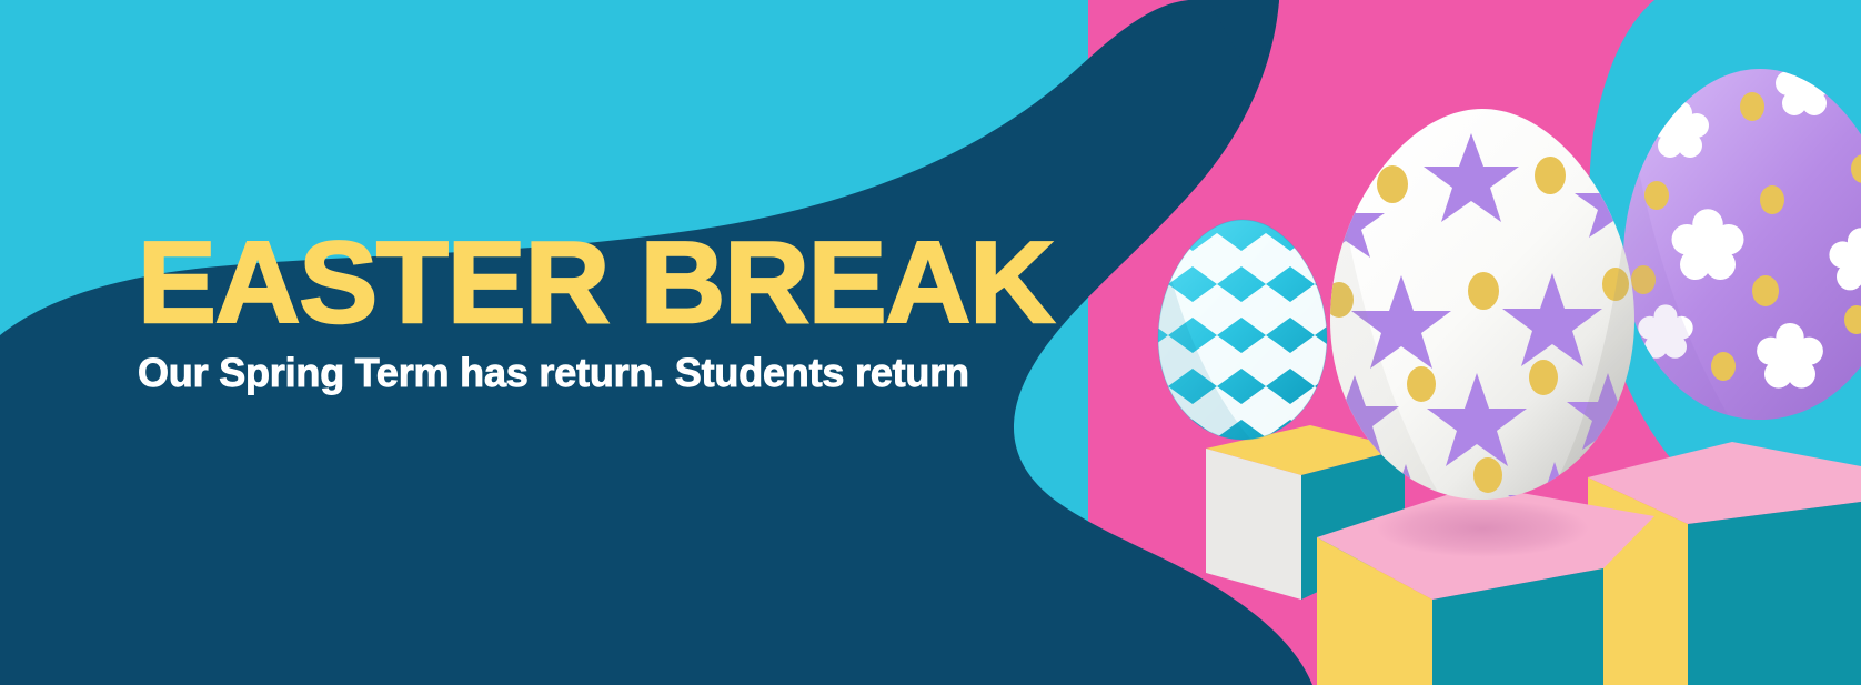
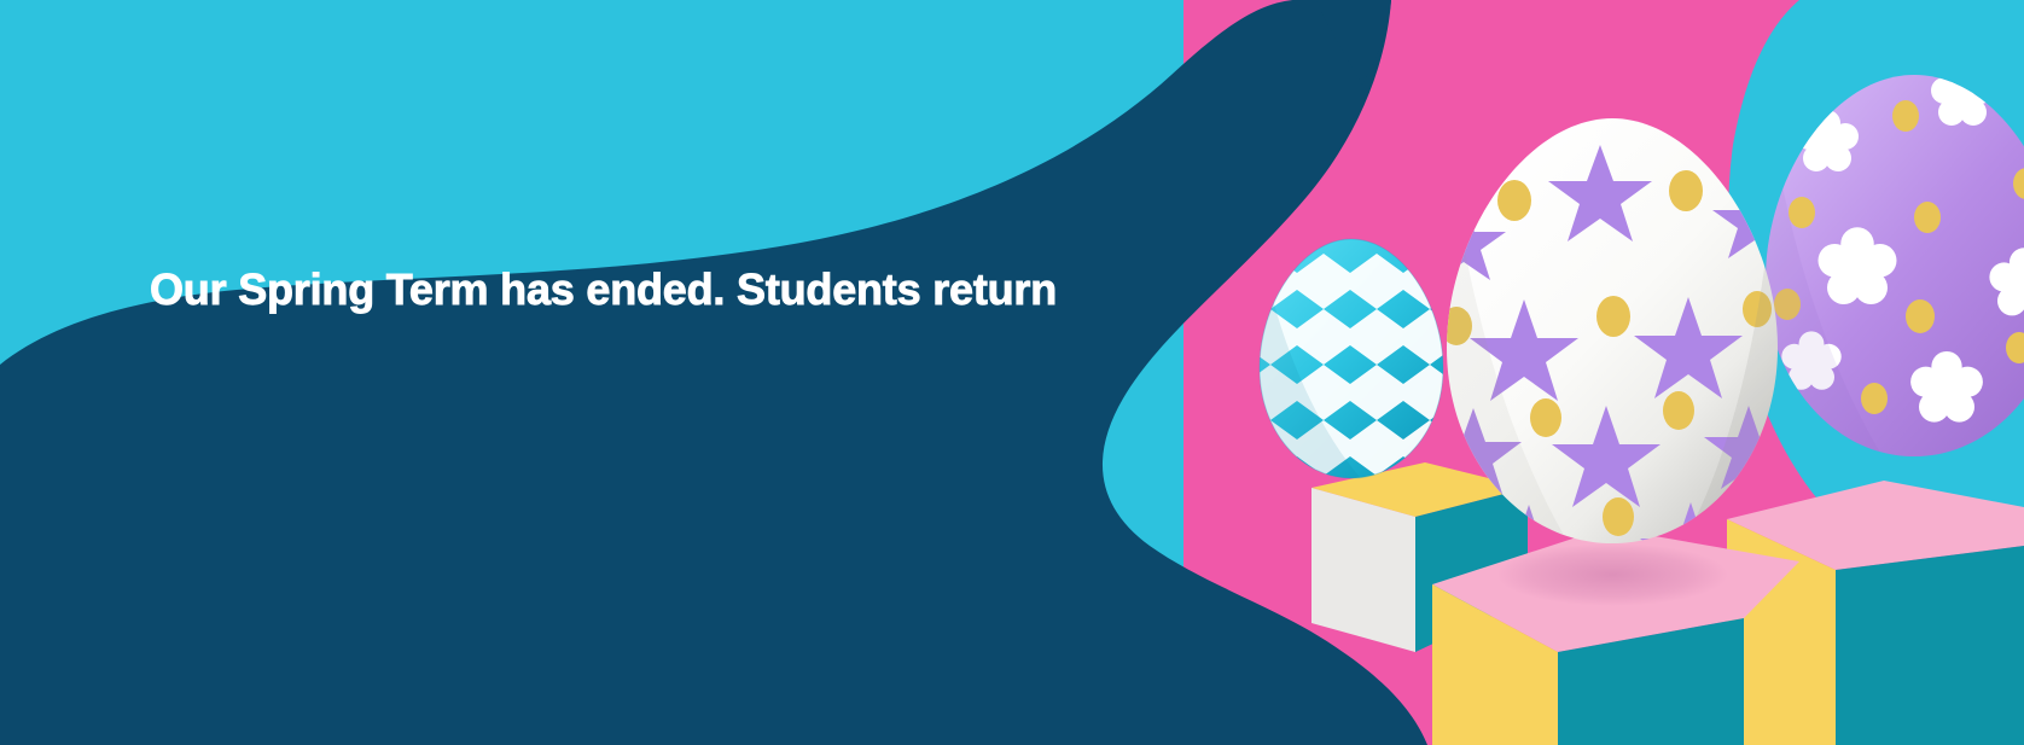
- EASTER BREAK
- Our Spring Term has return. Students return
+ Our Spring Term has ended. Students return
